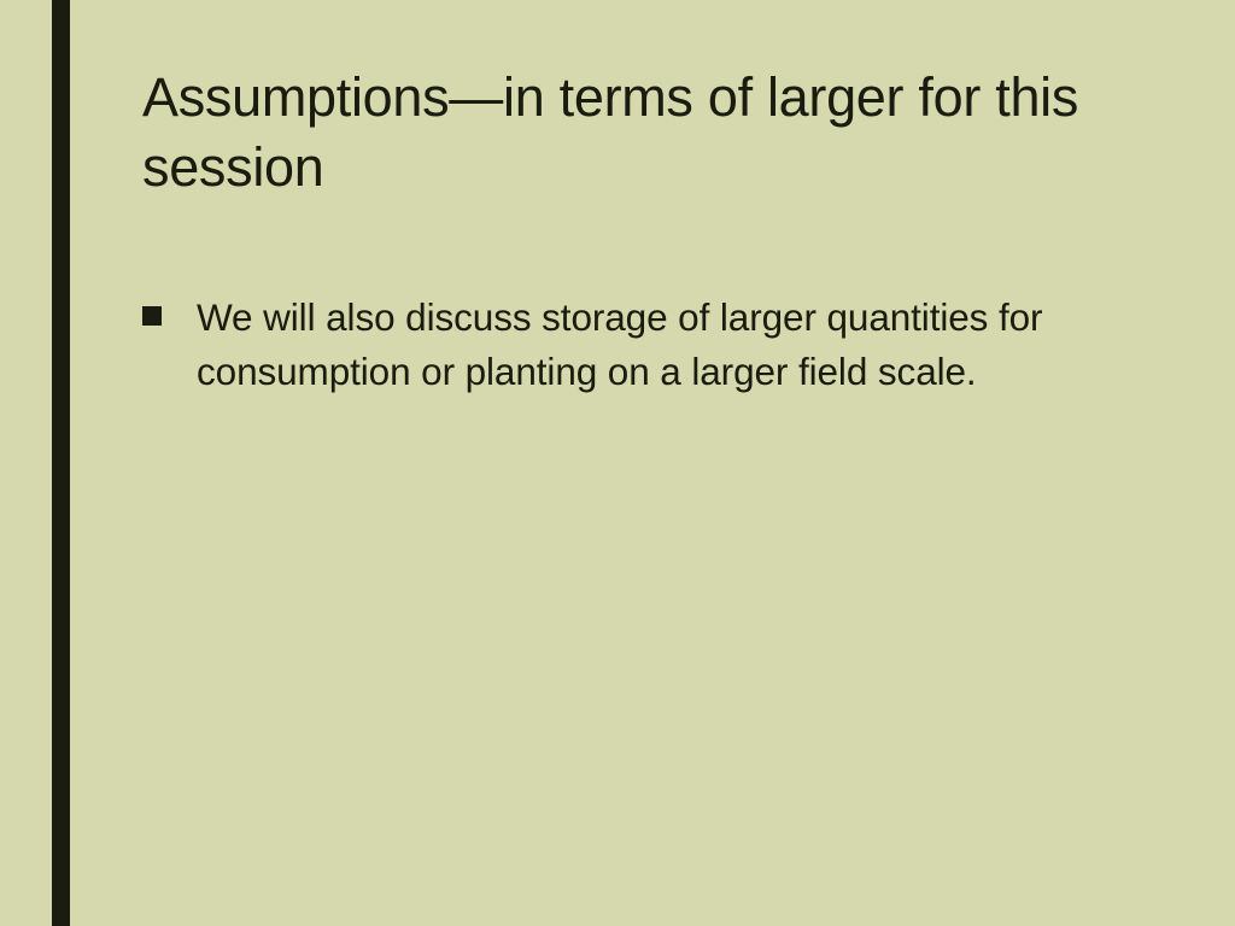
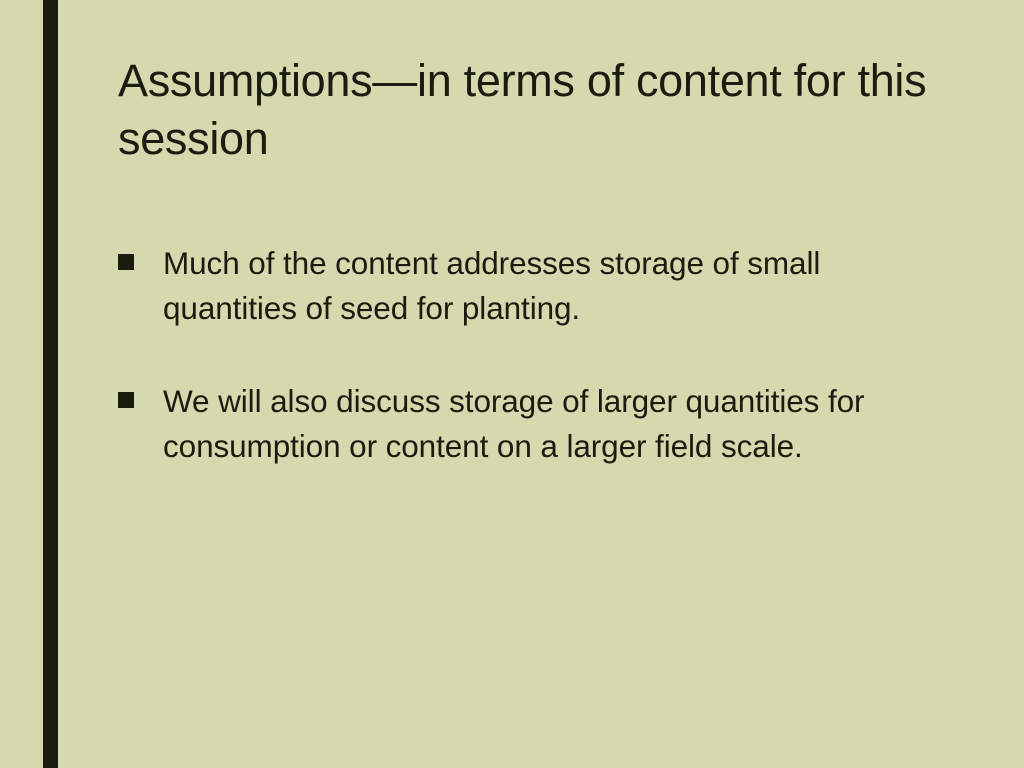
- Assumptions—in terms of larger for this session
+ Assumptions—in terms of content for this session
+ Much of the content addresses storage of small quantities of seed for planting.
- We will also discuss storage of larger quantities for consumption or planting on a larger field scale.
+ We will also discuss storage of larger quantities for consumption or content on a larger field scale.
